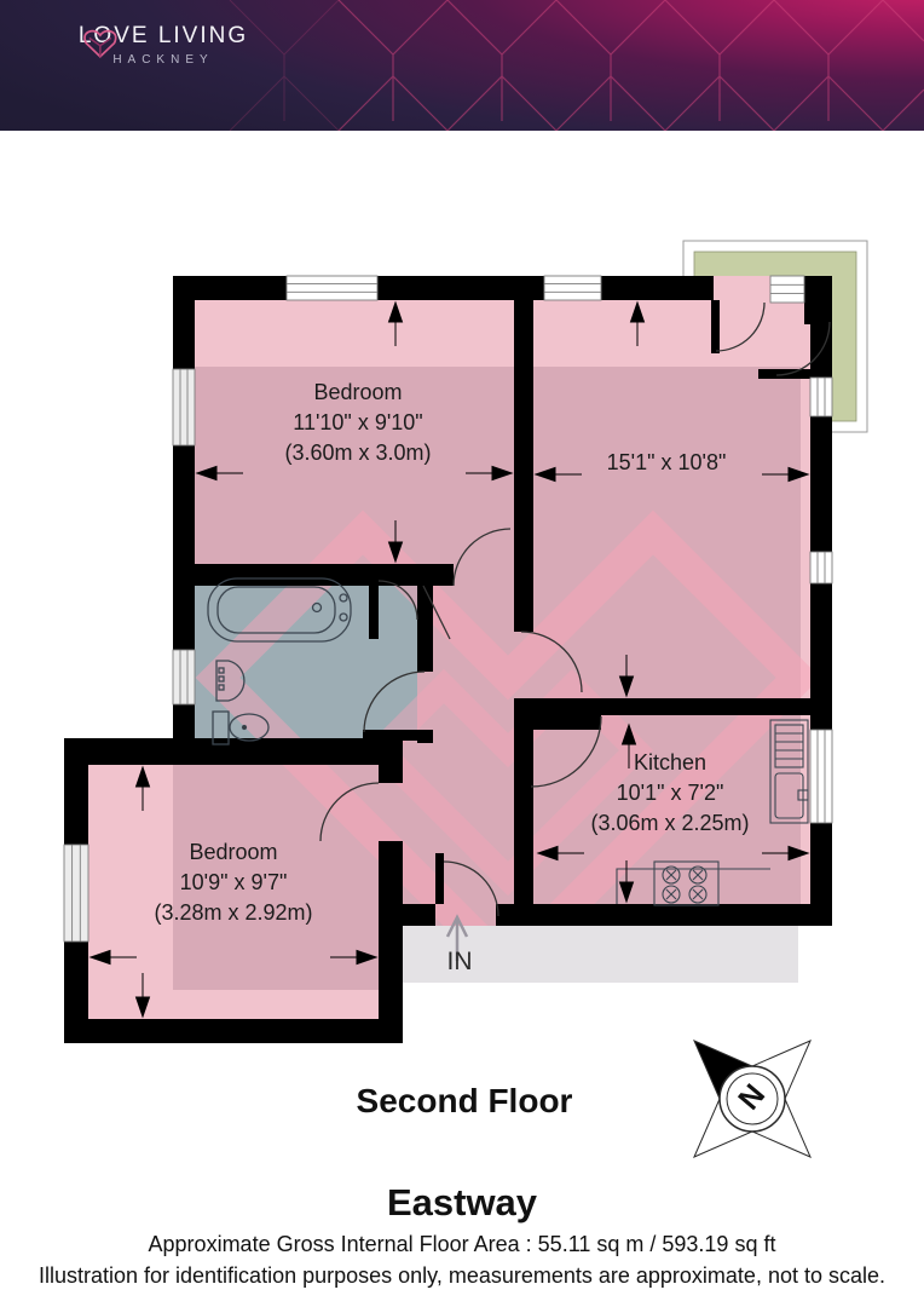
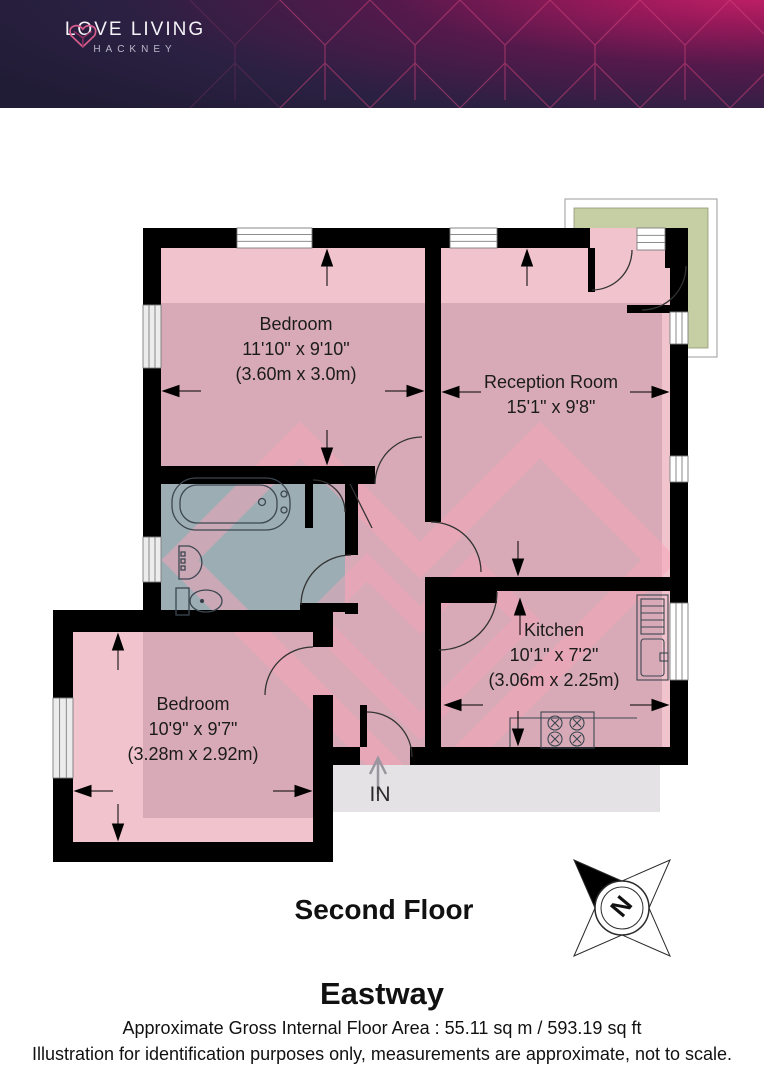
  OVE LIVING
  HACKNEY
  Bedroom
  11'10" x 9'10"
  (3.60m x 3.0m)
+ Reception Room
- 15'1" x 10'8"
+ 15'1" x 9'8"
  Kitchen
  10'1" x 7'2"
  (3.06m x 2.25m)
  Bedroom
  10'9" x 9'7"
  (3.28m x 2.92m)
  IN
  Second Floor
  Eastway
  Approximate Gross Internal Floor Area : 55.11 sq m / 593.19 sq ft
  Illustration for identification purposes only, measurements are approximate, not to scale.
